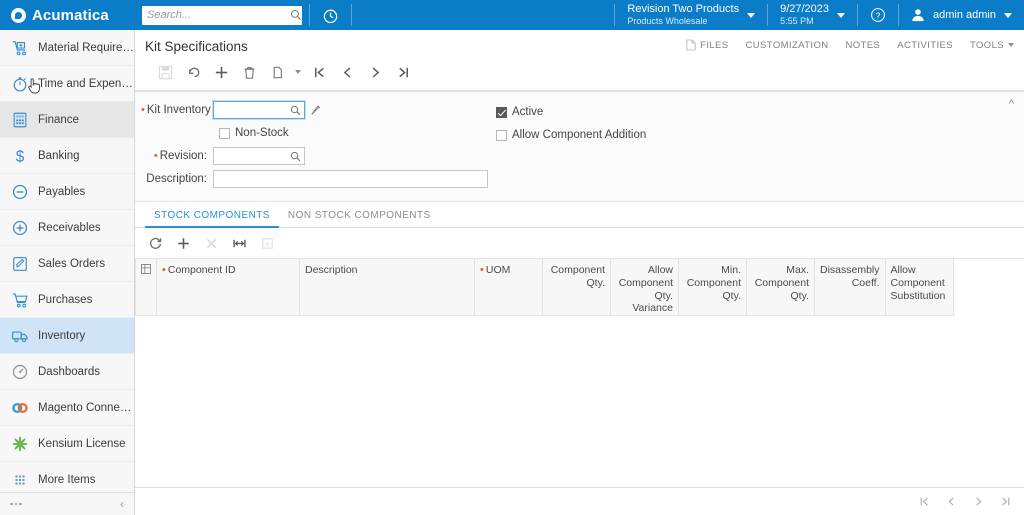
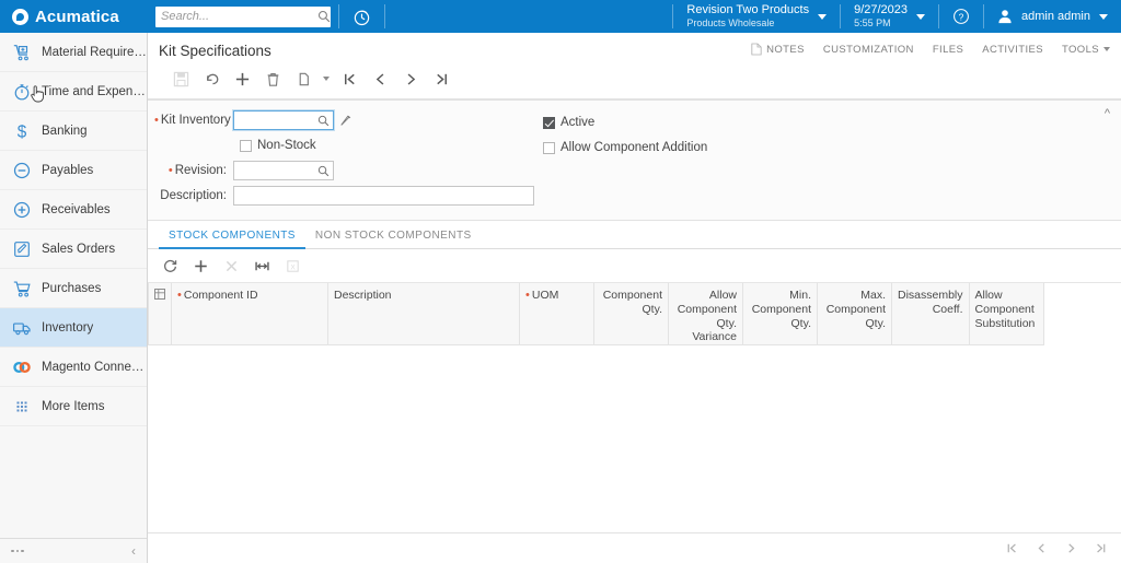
  Acumatica
  Search...
  Revision Two Products
  Products Wholesale
  9/27/2023
  5:55 PM
  ?
  admin admin
  Material Requirem.
  Time and Expense
- Finance
  $
  Banking
  Payables
  Receivables
  Sales Orders
  Purchases
  Inventory
- Dashboards
  Magento Connecto
- Kensium License
  More Items
  ‹
  Kit Specifications
- FILES
+ NOTES
  CUSTOMIZATION
- NOTES
+ FILES
  ACTIVITIES
  TOOLS
  ^
  • Kit Inventory
  Non-Stock
  • Revision:
  Description:
  Active
  Allow Component Addition
  STOCK COMPONENTS
  NON STOCK COMPONENTS
  	• Component ID	Description	• UOM	Component Qty.	Allow Component Qty. Variance	Min. Component Qty.	Max. Component Qty.	Disassembly Coeff.	Allow Component Substitution
